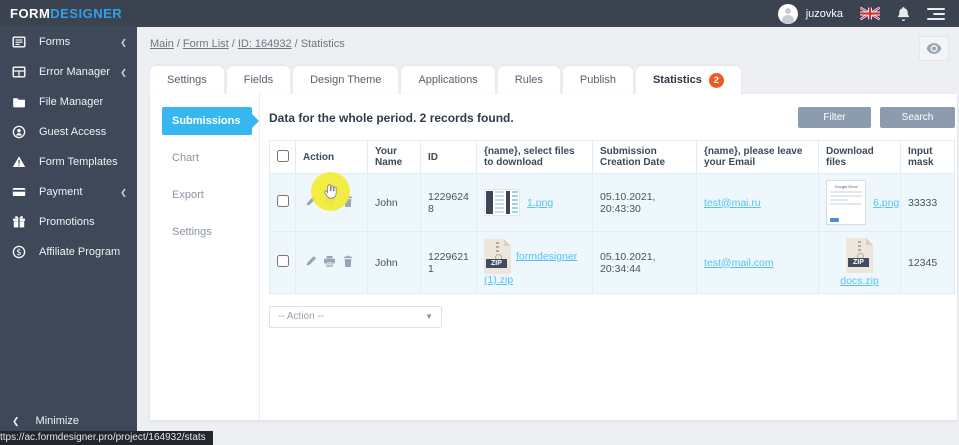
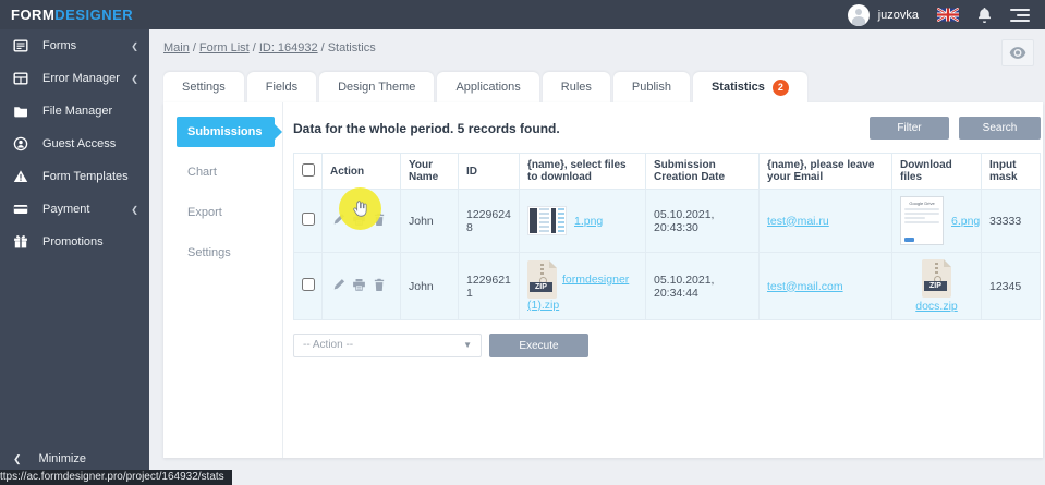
  FORMDESIGNER
  juzovka
  Forms
  ❮
  Error Manager
  ❮
  File Manager
  Guest Access
  Form Templates
  Payment
  ❮
  Promotions
- $
- Affiliate Program
  ❮
  Minimize
  ttps://ac.formdesigner.pro/project/164932/stats
  Main / Form List / ID: 164932 / Statistics
  Settings
  Fields
  Design Theme
  Applications
  Rules
  Publish
  Statistics
  2
  Submissions
  Chart
  Export
  Settings
- Data for the whole period. 2 records found.
+ Data for the whole period. 5 records found.
  Filter
  Search
  	Action	Your Name	ID	{name}, select files to download	Submission Creation Date	{name}, please leave your Email	Download files	Input mask
  		John	12296248	1.png	05.10.2021, 20:43:30	test@mai.ru	6.png	33333
  		John	12296211	formdesigner (1).zip	05.10.2021, 20:34:44	test@mail.com	docs.zip	12345
  -- Action --
  ▼
+ Execute
